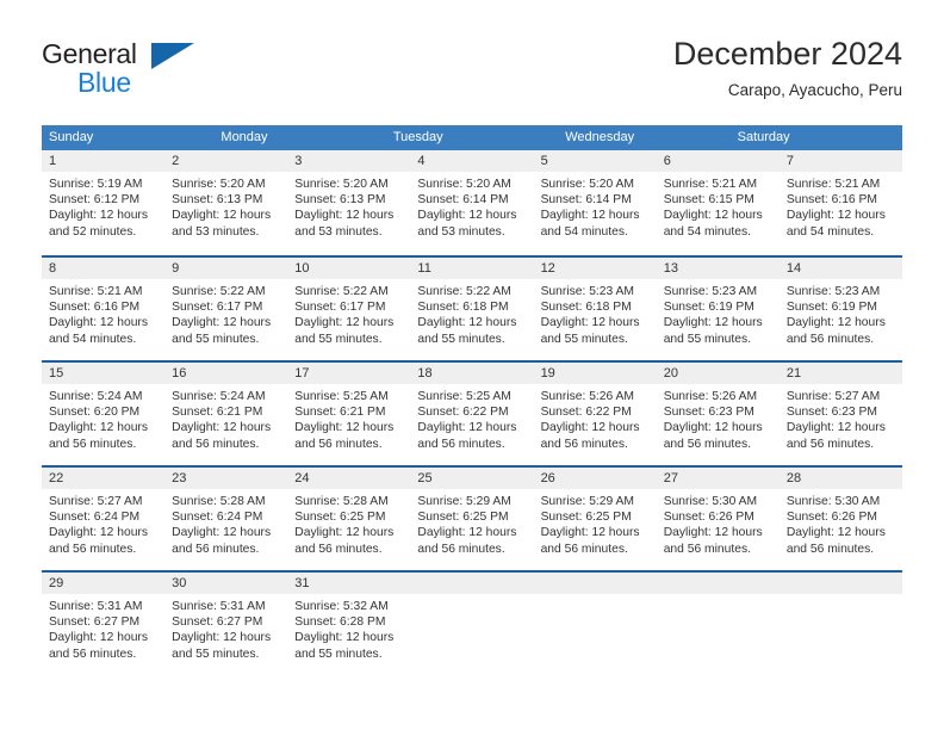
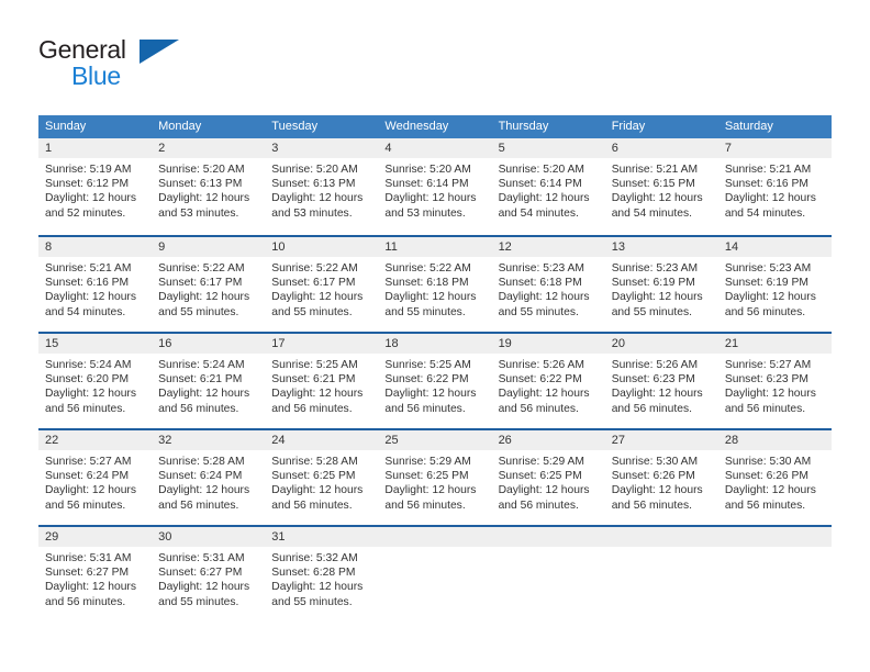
  General
  Blue
- December 2024
- Carapo, Ayacucho, Peru
  Sunday
  Monday
  Tuesday
  Wednesday
+ Thursday
+ Friday
  Saturday
  1
  Sunrise: 5:19 AM
  Sunset: 6:12 PM
  Daylight: 12 hours and 52 minutes.
  2
  Sunrise: 5:20 AM
  Sunset: 6:13 PM
  Daylight: 12 hours and 53 minutes.
  3
  Sunrise: 5:20 AM
  Sunset: 6:13 PM
  Daylight: 12 hours and 53 minutes.
  4
  Sunrise: 5:20 AM
  Sunset: 6:14 PM
  Daylight: 12 hours and 53 minutes.
  5
  Sunrise: 5:20 AM
  Sunset: 6:14 PM
  Daylight: 12 hours and 54 minutes.
  6
  Sunrise: 5:21 AM
  Sunset: 6:15 PM
  Daylight: 12 hours and 54 minutes.
  7
  Sunrise: 5:21 AM
  Sunset: 6:16 PM
  Daylight: 12 hours and 54 minutes.
  8
  Sunrise: 5:21 AM
  Sunset: 6:16 PM
  Daylight: 12 hours and 54 minutes.
  9
  Sunrise: 5:22 AM
  Sunset: 6:17 PM
  Daylight: 12 hours and 55 minutes.
  10
  Sunrise: 5:22 AM
  Sunset: 6:17 PM
  Daylight: 12 hours and 55 minutes.
  11
  Sunrise: 5:22 AM
  Sunset: 6:18 PM
  Daylight: 12 hours and 55 minutes.
  12
  Sunrise: 5:23 AM
  Sunset: 6:18 PM
  Daylight: 12 hours and 55 minutes.
  13
  Sunrise: 5:23 AM
  Sunset: 6:19 PM
  Daylight: 12 hours and 55 minutes.
  14
  Sunrise: 5:23 AM
  Sunset: 6:19 PM
  Daylight: 12 hours and 56 minutes.
  15
  Sunrise: 5:24 AM
  Sunset: 6:20 PM
  Daylight: 12 hours and 56 minutes.
  16
  Sunrise: 5:24 AM
  Sunset: 6:21 PM
  Daylight: 12 hours and 56 minutes.
  17
  Sunrise: 5:25 AM
  Sunset: 6:21 PM
  Daylight: 12 hours and 56 minutes.
  18
  Sunrise: 5:25 AM
  Sunset: 6:22 PM
  Daylight: 12 hours and 56 minutes.
  19
  Sunrise: 5:26 AM
  Sunset: 6:22 PM
  Daylight: 12 hours and 56 minutes.
  20
  Sunrise: 5:26 AM
  Sunset: 6:23 PM
  Daylight: 12 hours and 56 minutes.
  21
  Sunrise: 5:27 AM
  Sunset: 6:23 PM
  Daylight: 12 hours and 56 minutes.
  22
  Sunrise: 5:27 AM
  Sunset: 6:24 PM
  Daylight: 12 hours and 56 minutes.
- 23
+ 32
  Sunrise: 5:28 AM
  Sunset: 6:24 PM
  Daylight: 12 hours and 56 minutes.
  24
  Sunrise: 5:28 AM
  Sunset: 6:25 PM
  Daylight: 12 hours and 56 minutes.
  25
  Sunrise: 5:29 AM
  Sunset: 6:25 PM
  Daylight: 12 hours and 56 minutes.
  26
  Sunrise: 5:29 AM
  Sunset: 6:25 PM
  Daylight: 12 hours and 56 minutes.
  27
  Sunrise: 5:30 AM
  Sunset: 6:26 PM
  Daylight: 12 hours and 56 minutes.
  28
  Sunrise: 5:30 AM
  Sunset: 6:26 PM
  Daylight: 12 hours and 56 minutes.
  29
  Sunrise: 5:31 AM
  Sunset: 6:27 PM
  Daylight: 12 hours and 56 minutes.
  30
  Sunrise: 5:31 AM
  Sunset: 6:27 PM
  Daylight: 12 hours and 55 minutes.
  31
  Sunrise: 5:32 AM
  Sunset: 6:28 PM
  Daylight: 12 hours and 55 minutes.
